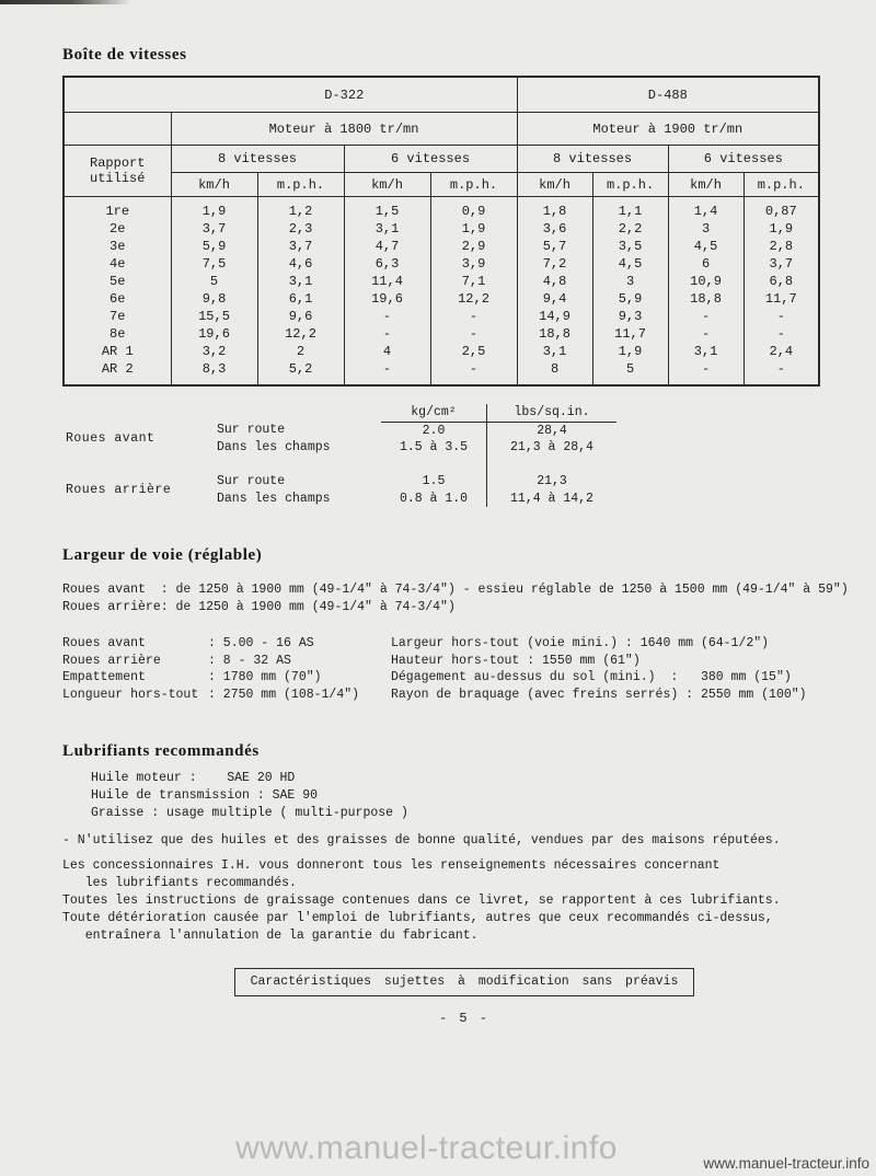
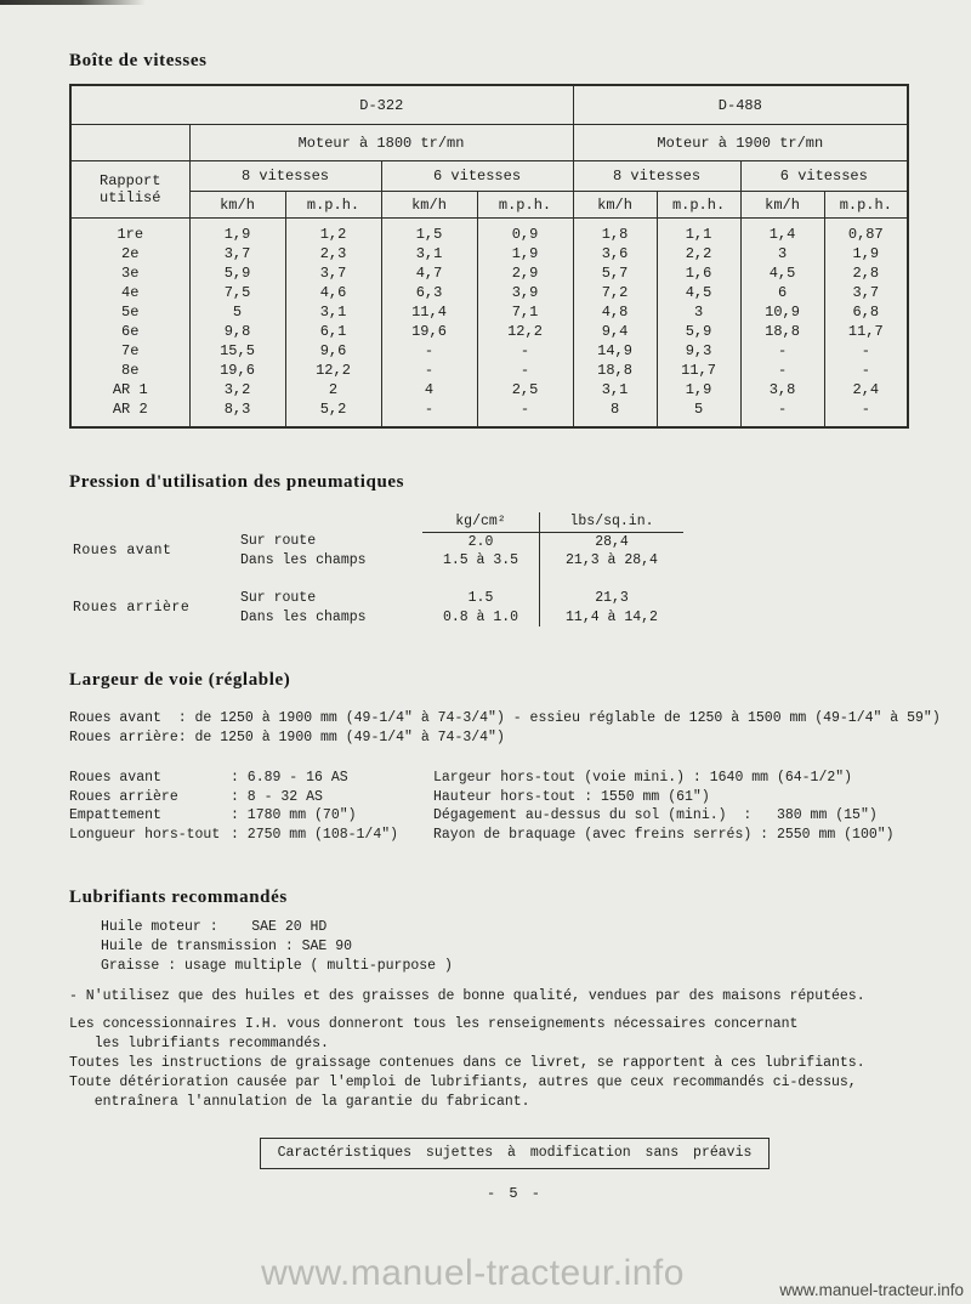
  Boîte de vitesses
  D-322	D-488
  	Moteur à 1800 tr/mn	Moteur à 1900 tr/mn
  Rapport utilisé	8 vitesses	6 vitesses	8 vitesses	6 vitesses
  km/h	m.p.h.	km/h	m.p.h.	km/h	m.p.h.	km/h	m.p.h.
  1re	1,9	1,2	1,5	0,9	1,8	1,1	1,4	0,87
  2e	3,7	2,3	3,1	1,9	3,6	2,2	3	1,9
- 3e	5,9	3,7	4,7	2,9	5,7	3,5	4,5	2,8
+ 3e	5,9	3,7	4,7	2,9	5,7	1,6	4,5	2,8
  4e	7,5	4,6	6,3	3,9	7,2	4,5	6	3,7
  5e	5	3,1	11,4	7,1	4,8	3	10,9	6,8
  6e	9,8	6,1	19,6	12,2	9,4	5,9	18,8	11,7
  7e	15,5	9,6	-	-	14,9	9,3	-	-
  8e	19,6	12,2	-	-	18,8	11,7	-	-
- AR 1	3,2	2	4	2,5	3,1	1,9	3,1	2,4
+ AR 1	3,2	2	4	2,5	3,1	1,9	3,8	2,4
  AR 2	8,3	5,2	-	-	8	5	-	-
+ Pression d'utilisation des pneumatiques
  		kg/cm²	lbs/sq.in.
  Roues avant	Sur route	2.0	28,4
  Dans les champs	1.5 à 3.5	21,3 à 28,4
  Roues arrière	Sur route	1.5	21,3
  Dans les champs	0.8 à 1.0	11,4 à 14,2
  Largeur de voie (réglable)
  Roues avant : de 1250 à 1900 mm (49-1/4" à 74-3/4") - essieu réglable de 1250 à 1500 mm (49-1/4" à 59")
  Roues arrière: de 1250 à 1900 mm (49-1/4" à 74-3/4")
- Roues avant : 5.00 - 16 AS
+ Roues avant : 6.89 - 16 AS
  Largeur hors-tout (voie mini.) : 1640 mm (64-1/2")
  Roues arrière : 8 - 32 AS
  Hauteur hors-tout : 1550 mm (61")
  Empattement : 1780 mm (70")
  Dégagement au-dessus du sol (mini.) : 380 mm (15")
  Longueur hors-tout : 2750 mm (108-1/4")
  Rayon de braquage (avec freins serrés) : 2550 mm (100")
  Lubrifiants recommandés
  Huile moteur : SAE 20 HD
  Huile de transmission : SAE 90
  Graisse : usage multiple ( multi-purpose )
  - N'utilisez que des huiles et des graisses de bonne qualité, vendues par des maisons réputées.
  Les concessionnaires I.H. vous donneront tous les renseignements nécessaires concernant
  les lubrifiants recommandés.
  Toutes les instructions de graissage contenues dans ce livret, se rapportent à ces lubrifiants.
  Toute détérioration causée par l'emploi de lubrifiants, autres que ceux recommandés ci-dessus,
  entraînera l'annulation de la garantie du fabricant.
  Caractéristiques sujettes à modification sans préavis
  - 5 -
  www.manuel-tracteur.info
  www.manuel-tracteur.info
